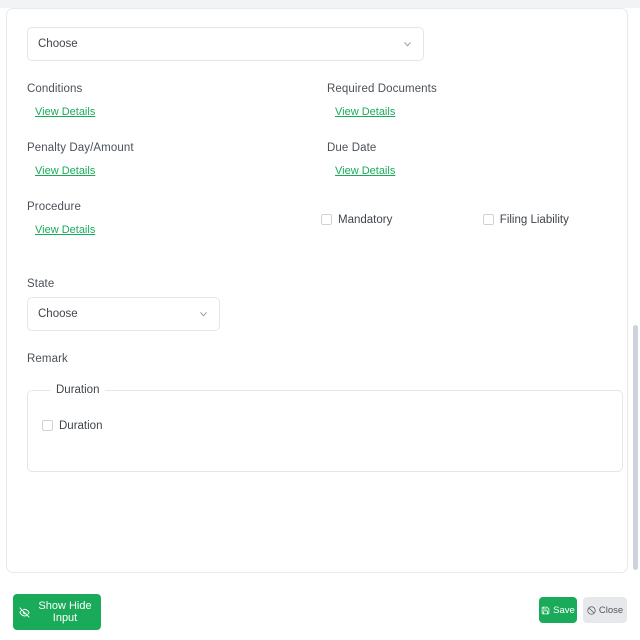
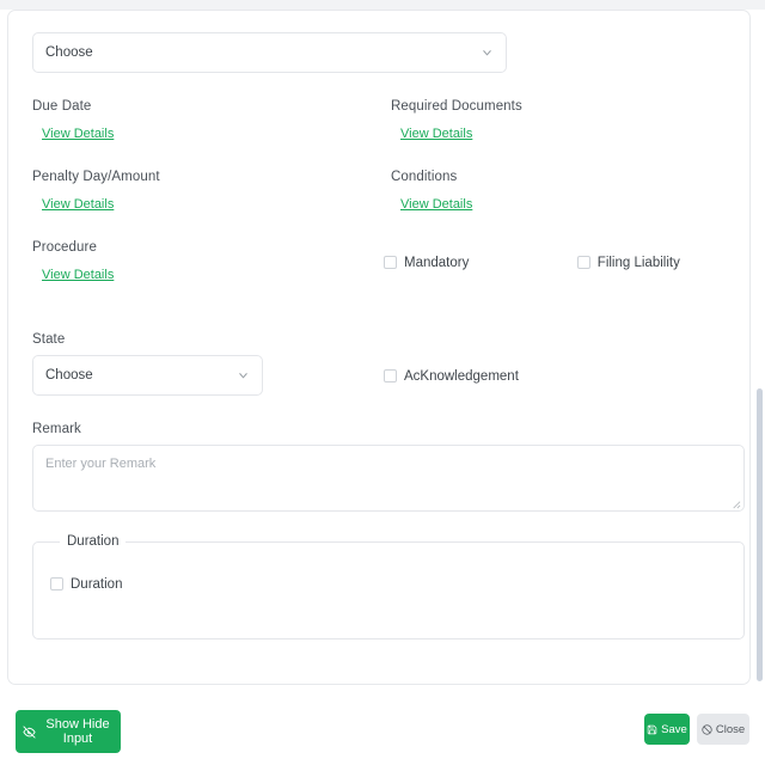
  Choose
- Conditions
+ Due Date
  View Details
  Required Documents
  View Details
  Penalty Day/Amount
  View Details
- Due Date
+ Conditions
  View Details
  Procedure
  View Details
  Mandatory
  Filing Liability
  State
  Choose
+ AcKnowledgement
  Remark
+ Enter your Remark
  Duration
  Duration
  Show Hide Input
  Save
  Close
